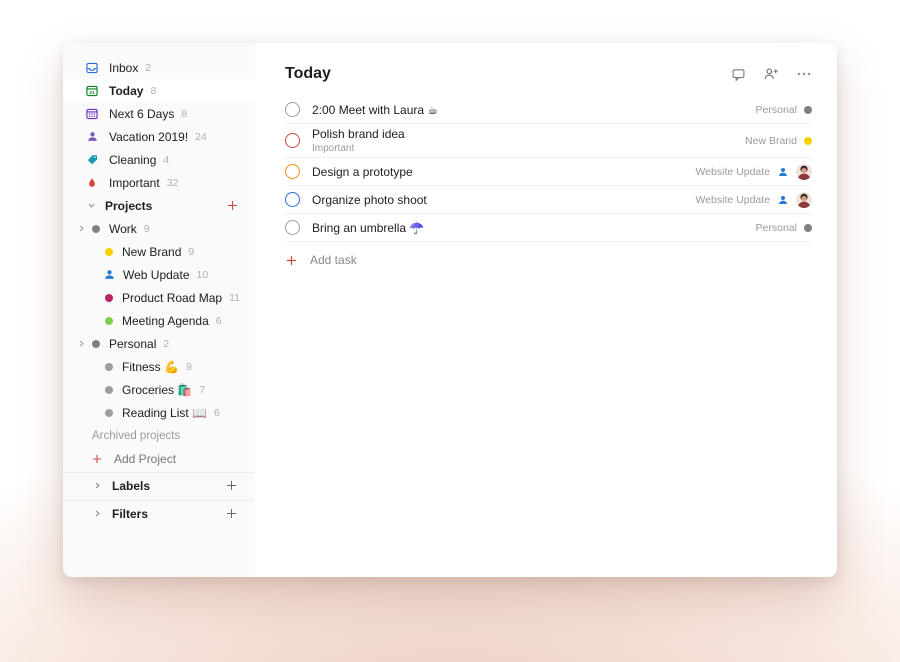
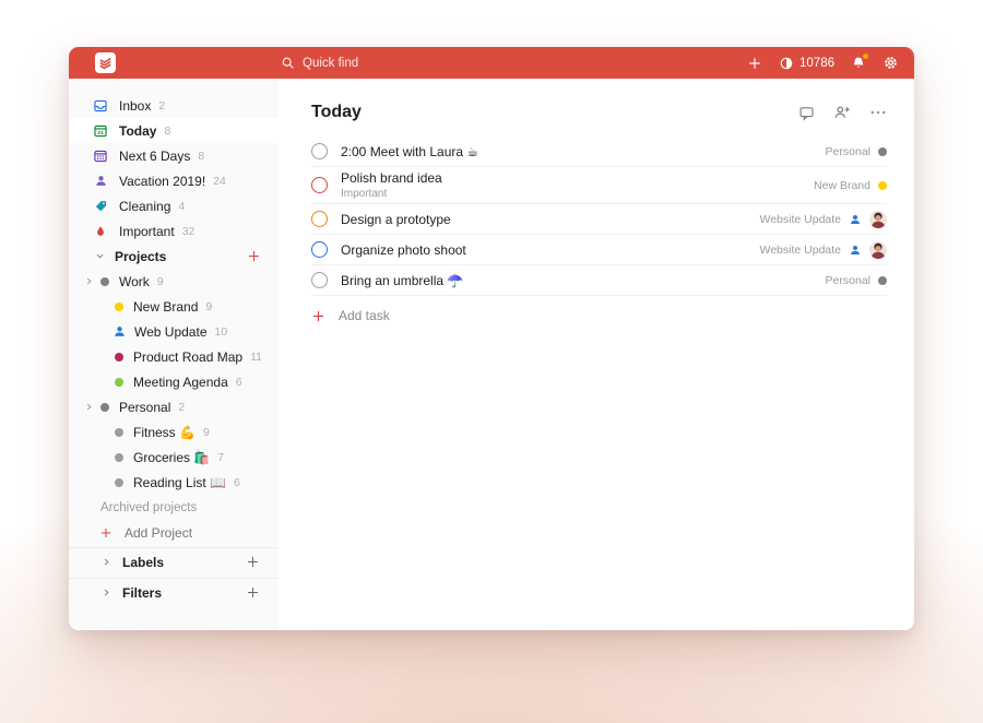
+ Quick find
+ 10786
  Inbox
  2
  Today
  8
  Next 6 Days
  8
  Vacation 2019!
  24
  Cleaning
  4
  Important
  32
  Projects
  Work
  9
  New Brand
  9
  Web Update
  10
  Product Road Map
  11
  Meeting Agenda
  6
  Personal
  2
  Fitness 💪
  9
  Groceries 🛍️
  7
  Reading List 📖
  6
  Archived projects
  Add Project
  Labels
  Filters
  Today
  2:00 Meet with Laura ☕
  Personal
  Polish brand idea
  Important
  New Brand
  Design a prototype
  Website Update
  Organize photo shoot
  Website Update
  Bring an umbrella ☂️
  Personal
  Add task
